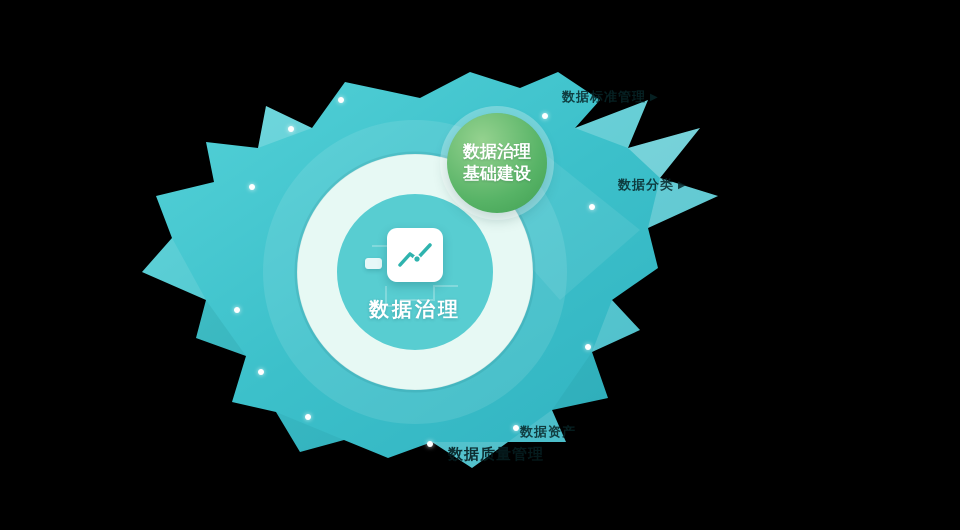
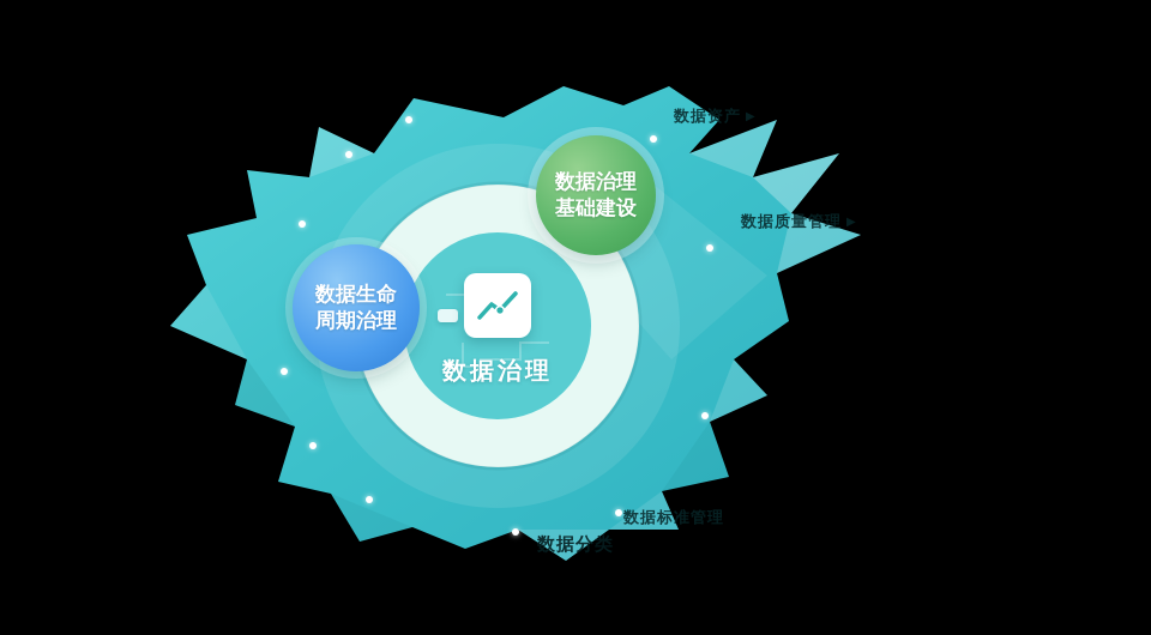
  数据治理
  数据治理
  基础建设
+ 数据生命
+ 周期治理
- 数据标准管理 ▶
+ 数据资产 ▶
- 数据分类 ▶
+ 数据质量管理 ▶
- 数据资产
+ 数据标准管理
- 数据质量管理
+ 数据分类
